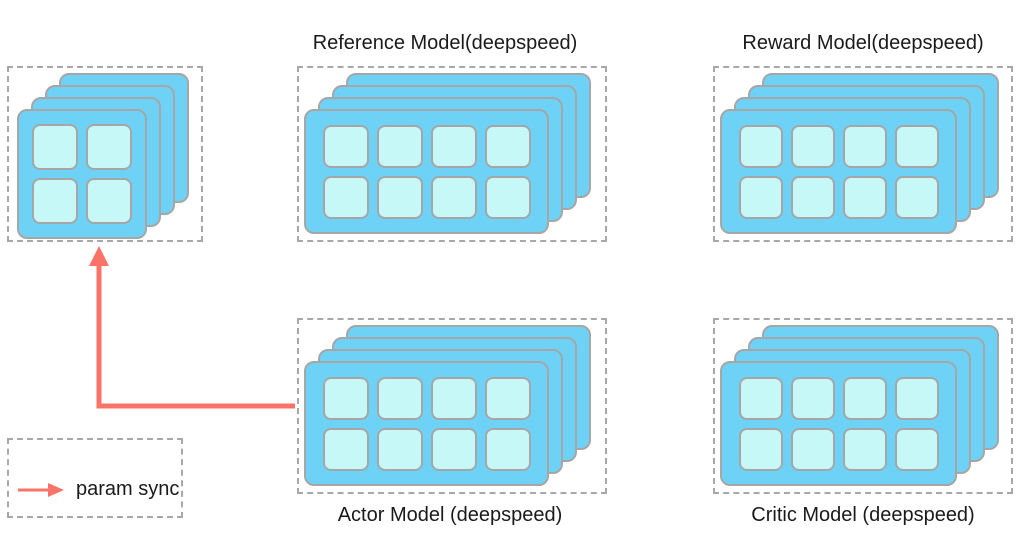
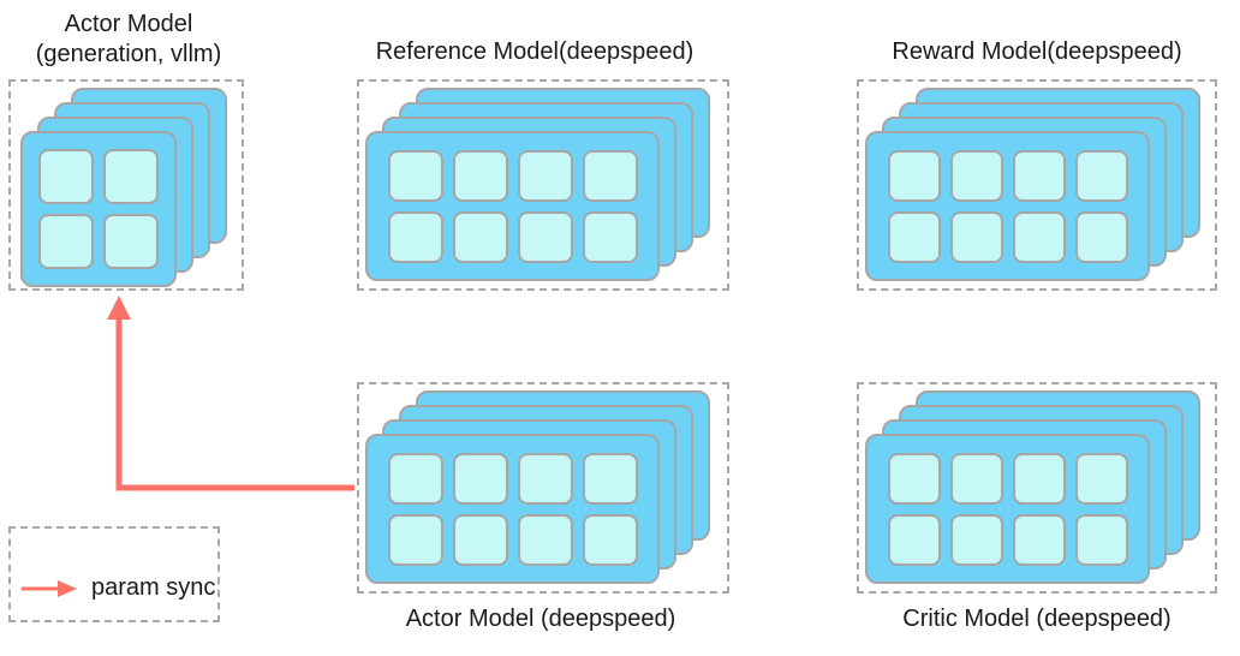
+ Actor Model
+ (generation, vllm)
  Reference Model(deepspeed)
  Reward Model(deepspeed)
  Actor Model (deepspeed)
  Critic Model (deepspeed)
  param sync
